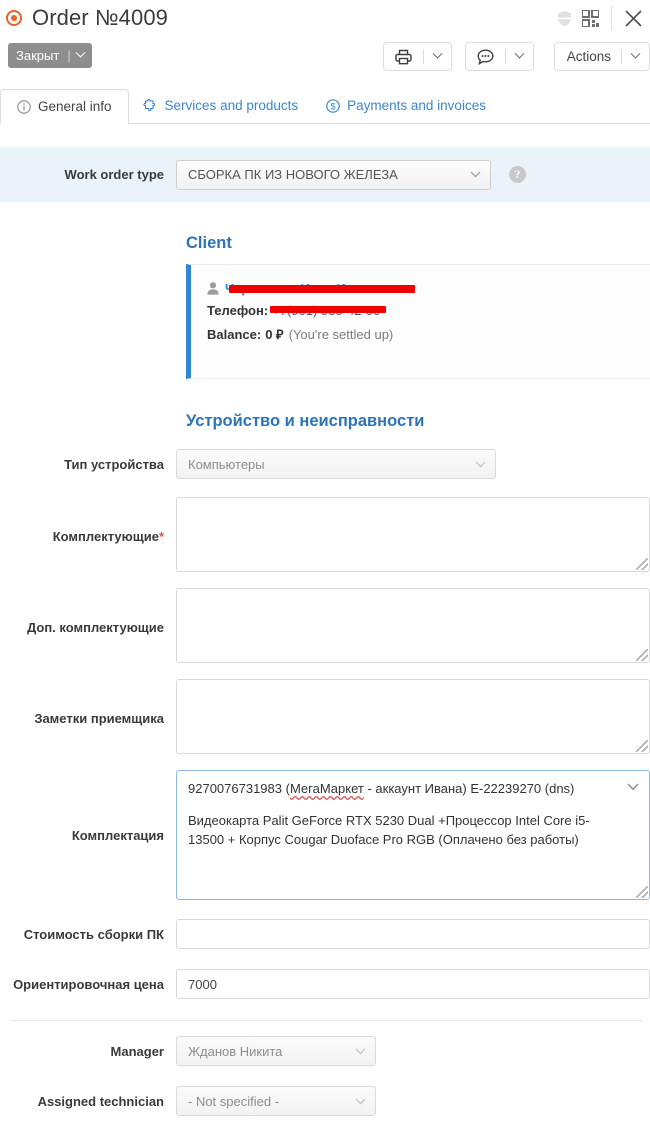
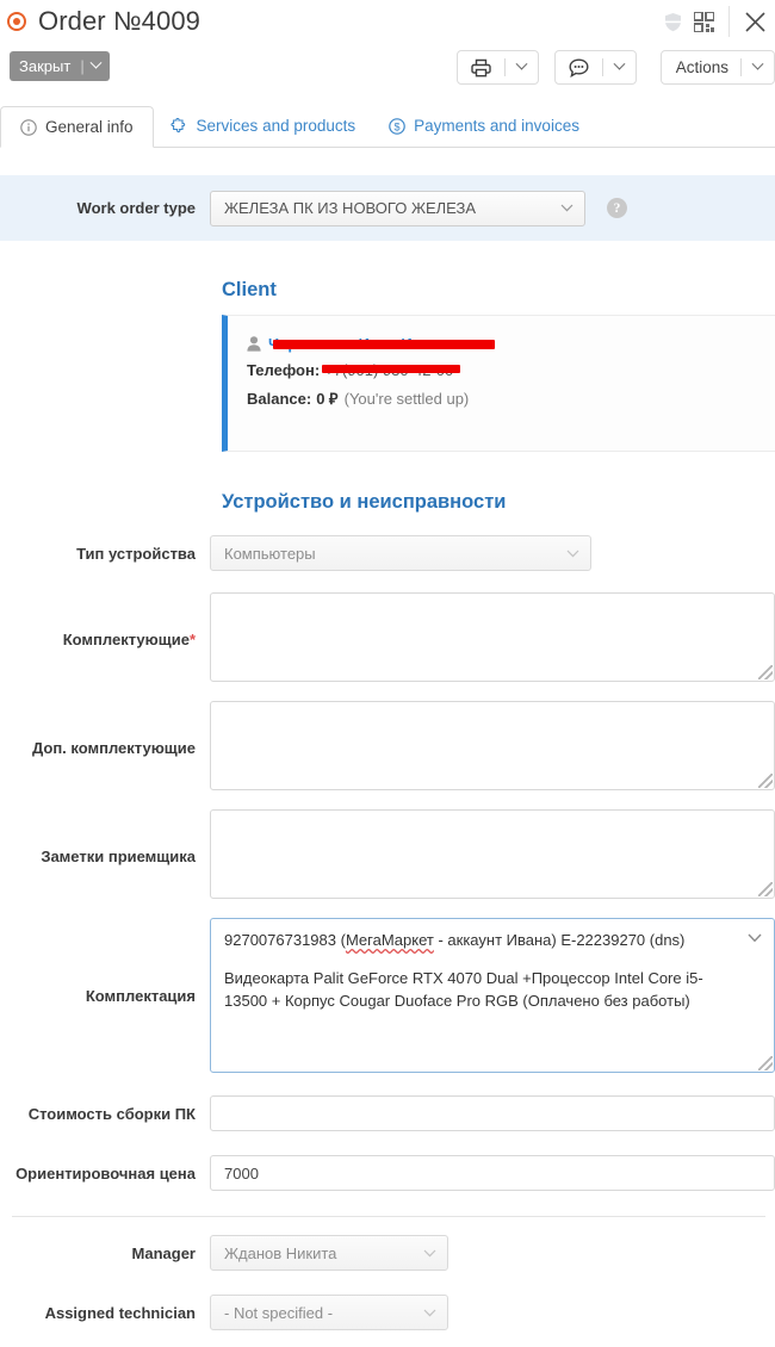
  Order №4009
  Закрыт
  |
  Actions
  General info
  Services and products
  $
  Payments and invoices
  Work order type
- СБОРКА ПК ИЗ НОВОГО ЖЕЛЕЗА
+ ЖЕЛЕЗА ПК ИЗ НОВОГО ЖЕЛЕЗА
  ?
  Client
  Телефон:
  Balance:
  0 ₽
  (You're settled up)
  Устройство и неисправности
  Тип устройства
  Компьютеры
  Комплектующие*
  Доп. комплектующие
  Заметки приемщика
  Комплектация
  9270076731983 (МегаМаркет - аккаунт Ивана) E-22239270 (dns)
- Видеокарта Palit GeForce RTX 5230 Dual +Процессор Intel Core i5-13500 + Корпус Cougar Duoface Pro RGB (Оплачено без работы)
+ Видеокарта Palit GeForce RTX 4070 Dual +Процессор Intel Core i5-13500 + Корпус Cougar Duoface Pro RGB (Оплачено без работы)
  Стоимость сборки ПК
  Ориентировочная цена
  7000
  Manager
  Жданов Никита
  Assigned technician
  - Not specified -
